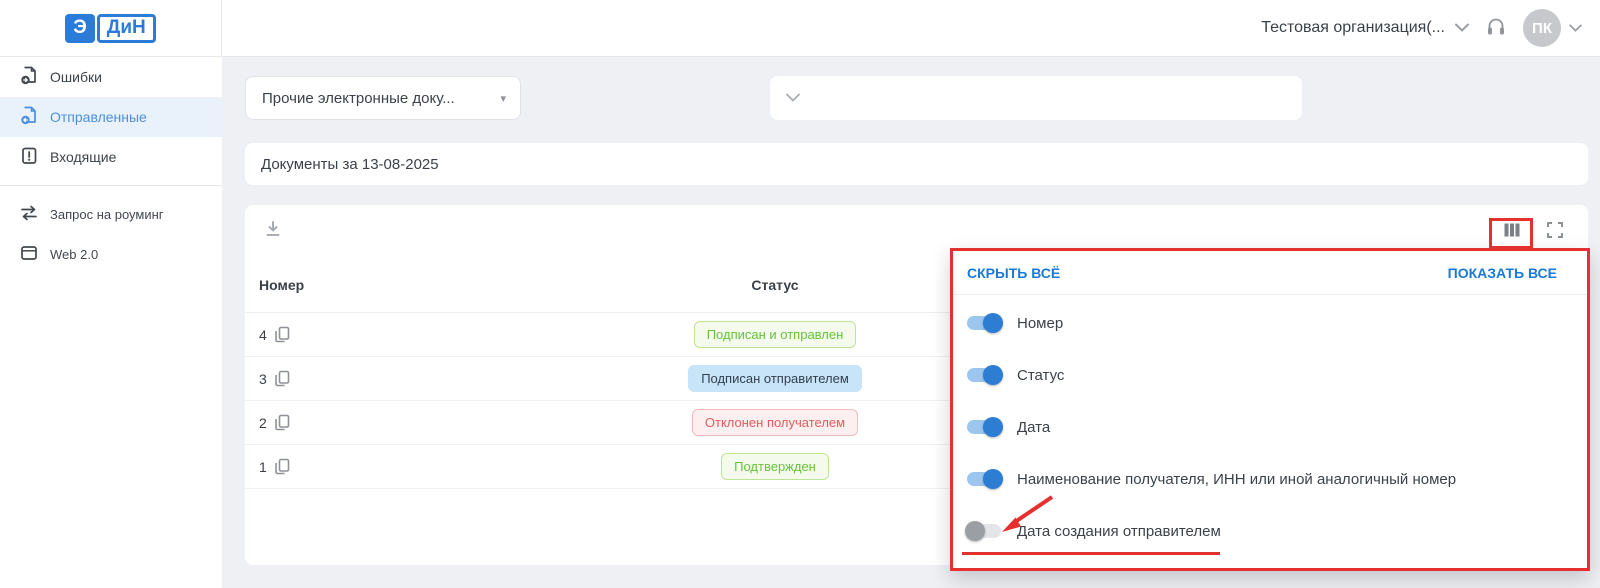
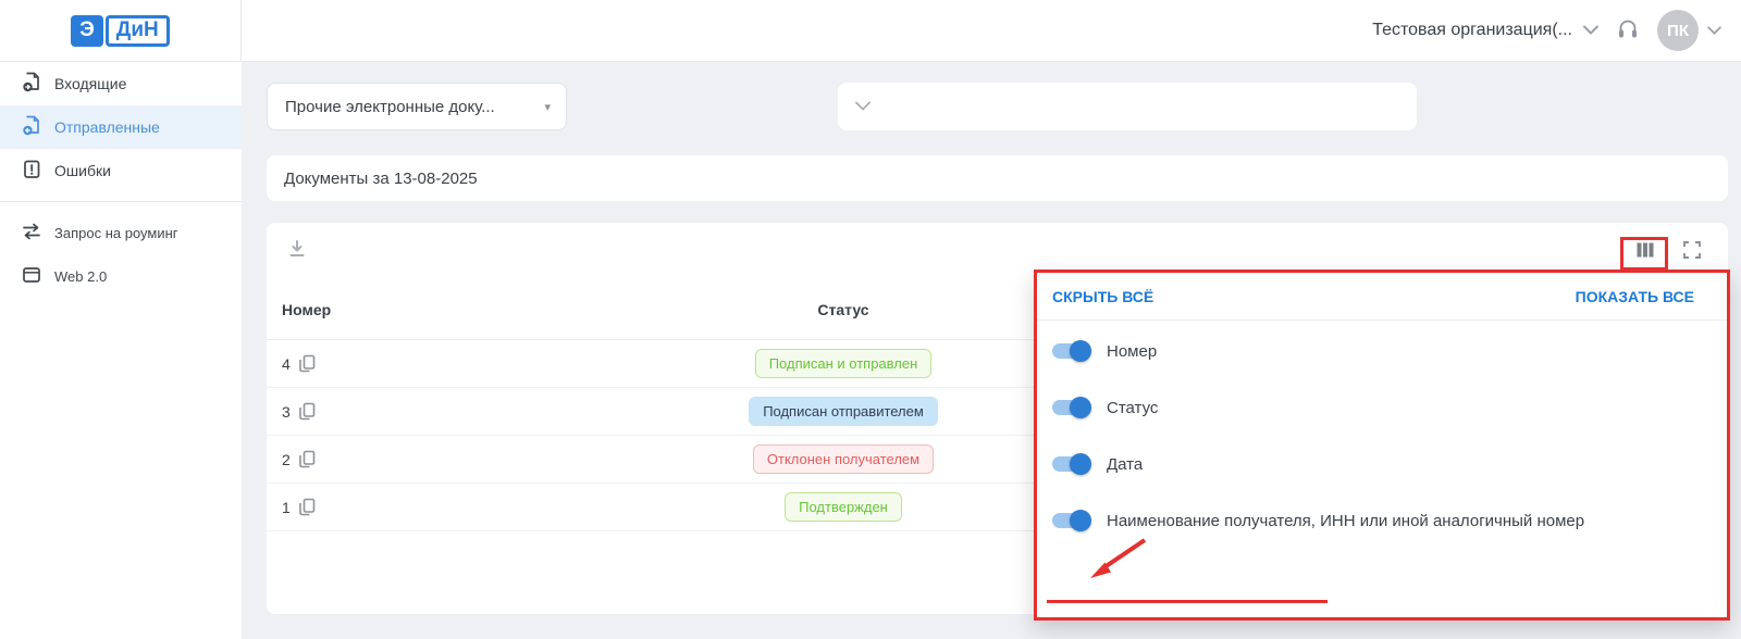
  Э
  ДиН
  Тестовая организация(...
  ПК
- Ошибки
+ Входящие
  Отправленные
- Входящие
+ Ошибки
  Запрос на роуминг
  Web 2.0
  Прочие электронные доку...
  ▾
  Документы за 13-08-2025
  Номер
  Статус
  4
  Подписан и отправлен
  3
  Подписан отправителем
  2
  Отклонен получателем
  1
  Подтвержден
  СКРЫТЬ ВСЁ
  ПОКАЗАТЬ ВСЕ
  Номер
  Статус
  Дата
  Наименование получателя, ИНН или иной аналогичный номер
- Дата создания отправителем
